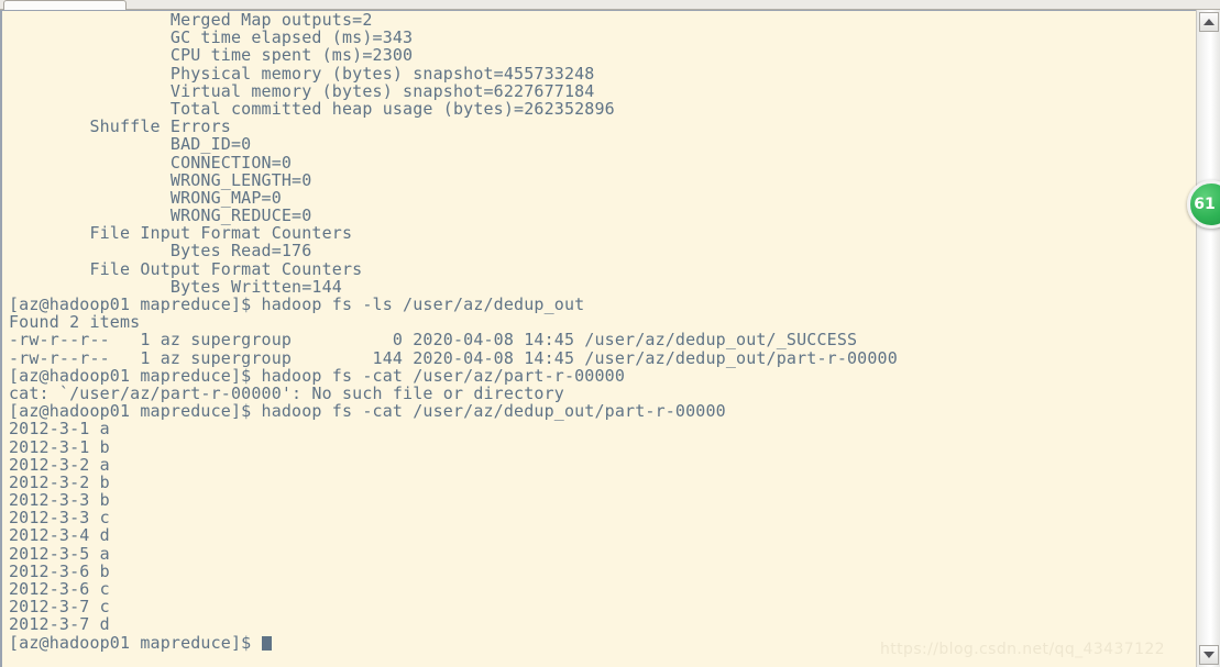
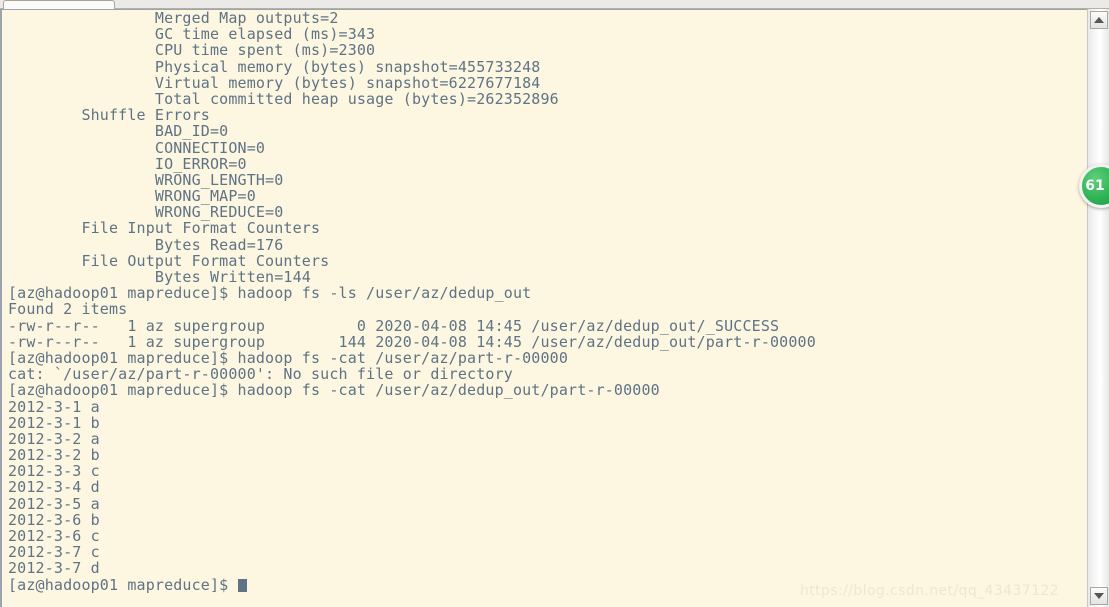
  Merged Map outputs=2
  GC time elapsed (ms)=343
  CPU time spent (ms)=2300
  Physical memory (bytes) snapshot=455733248
  Virtual memory (bytes) snapshot=6227677184
  Total committed heap usage (bytes)=262352896
  Shuffle Errors
  BAD_ID=0
  CONNECTION=0
+ IO_ERROR=0
  WRONG_LENGTH=0
  WRONG_MAP=0
  WRONG_REDUCE=0
  File Input Format Counters
  Bytes Read=176
  File Output Format Counters
  Bytes Written=144
  [az@hadoop01 mapreduce]$ hadoop fs -ls /user/az/dedup_out
  Found 2 items
  -rw-r--r-- 1 az supergroup 0 2020-04-08 14:45 /user/az/dedup_out/_SUCCESS
  -rw-r--r-- 1 az supergroup 144 2020-04-08 14:45 /user/az/dedup_out/part-r-00000
  [az@hadoop01 mapreduce]$ hadoop fs -cat /user/az/part-r-00000
  cat: `/user/az/part-r-00000': No such file or directory
  [az@hadoop01 mapreduce]$ hadoop fs -cat /user/az/dedup_out/part-r-00000
  2012-3-1 a
  2012-3-1 b
  2012-3-2 a
  2012-3-2 b
- 2012-3-3 b
  2012-3-3 c
  2012-3-4 d
  2012-3-5 a
  2012-3-6 b
  2012-3-6 c
  2012-3-7 c
  2012-3-7 d
  [az@hadoop01 mapreduce]$
  61
